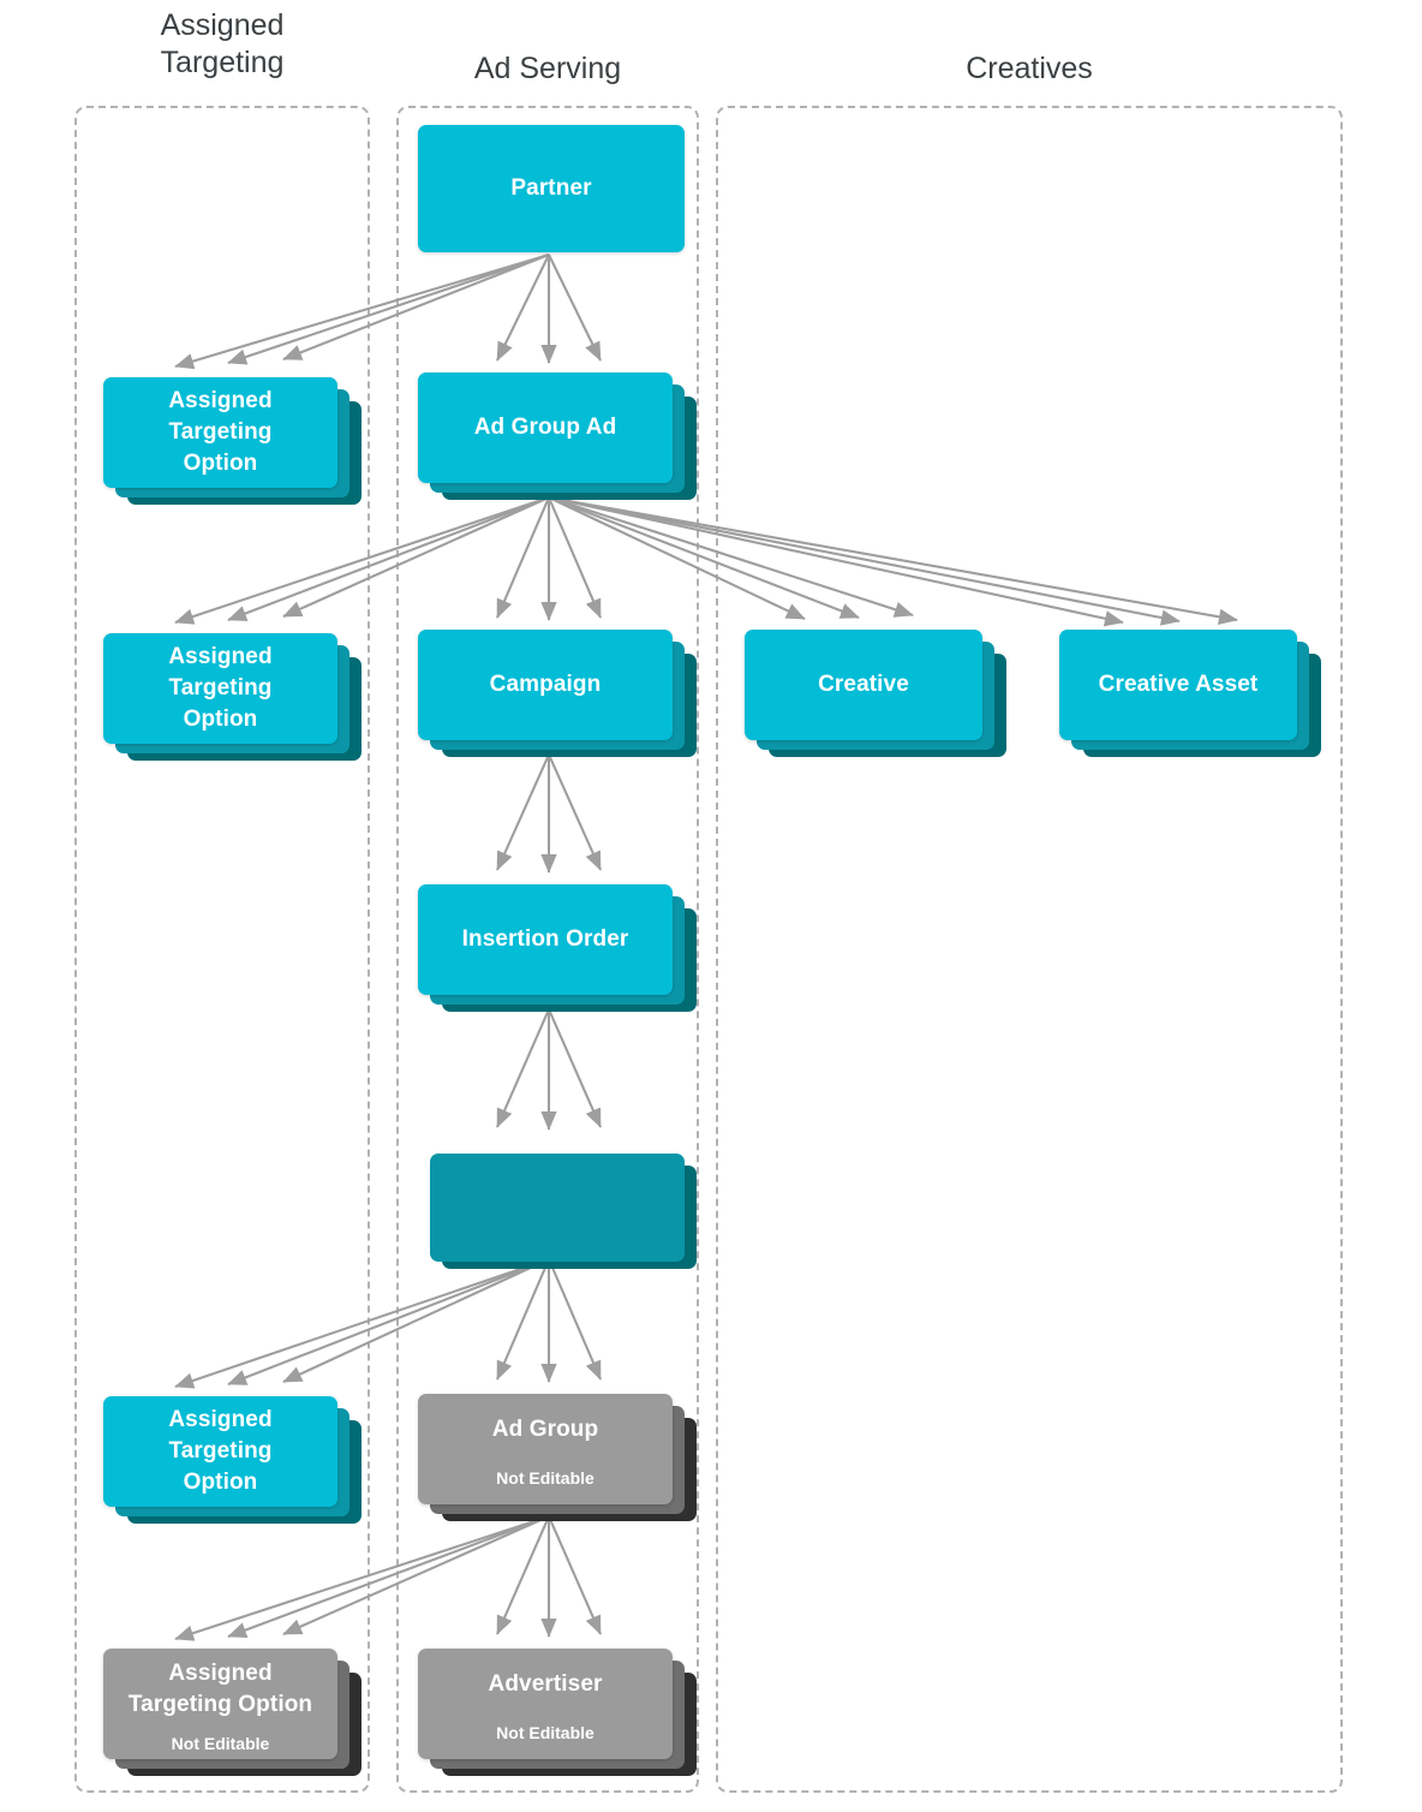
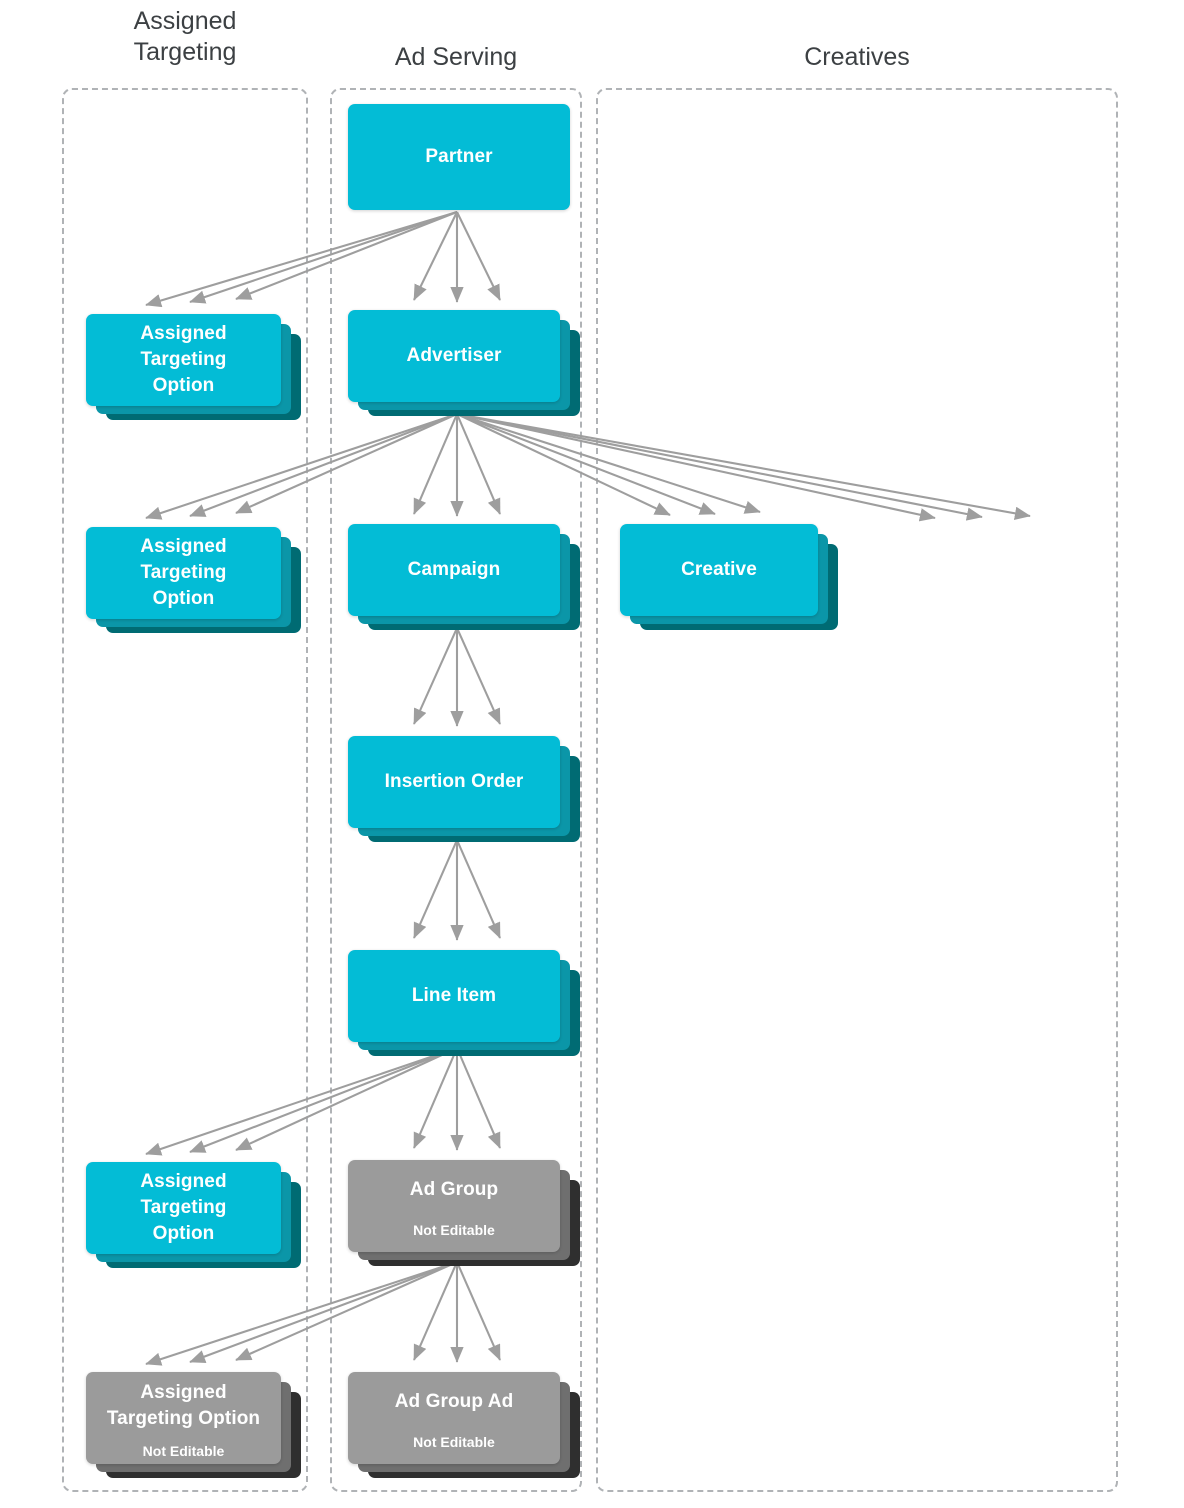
  Assigned
  Targeting
  Ad Serving
  Creatives
  Partner
- Ad Group Ad
+ Advertiser
  Campaign
  Insertion Order
+ Line Item
  Ad Group
  Not Editable
- Advertiser
+ Ad Group Ad
  Not Editable
  Assigned
  Targeting
  Option
  Assigned
  Targeting
  Option
  Assigned
  Targeting
  Option
  Assigned
  Targeting Option
  Not Editable
  Creative
- Creative Asset
